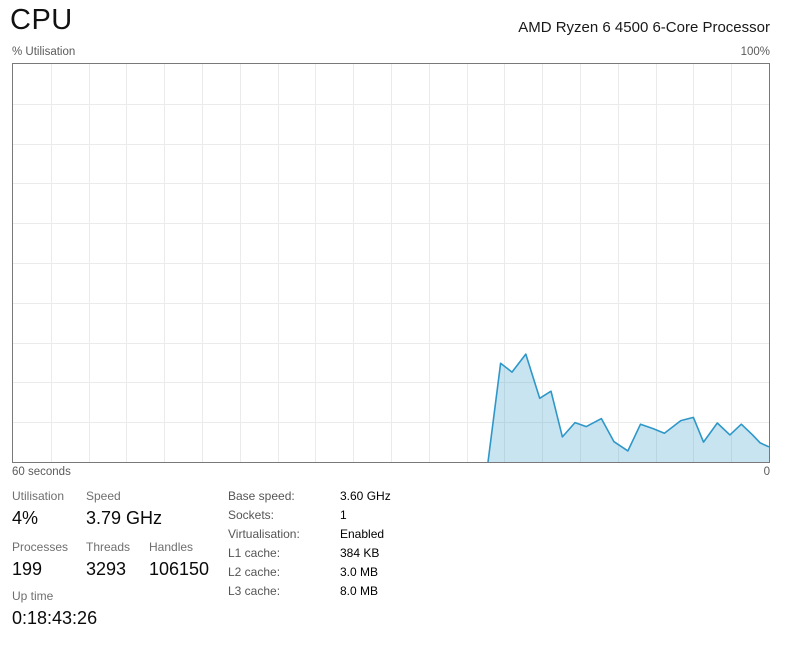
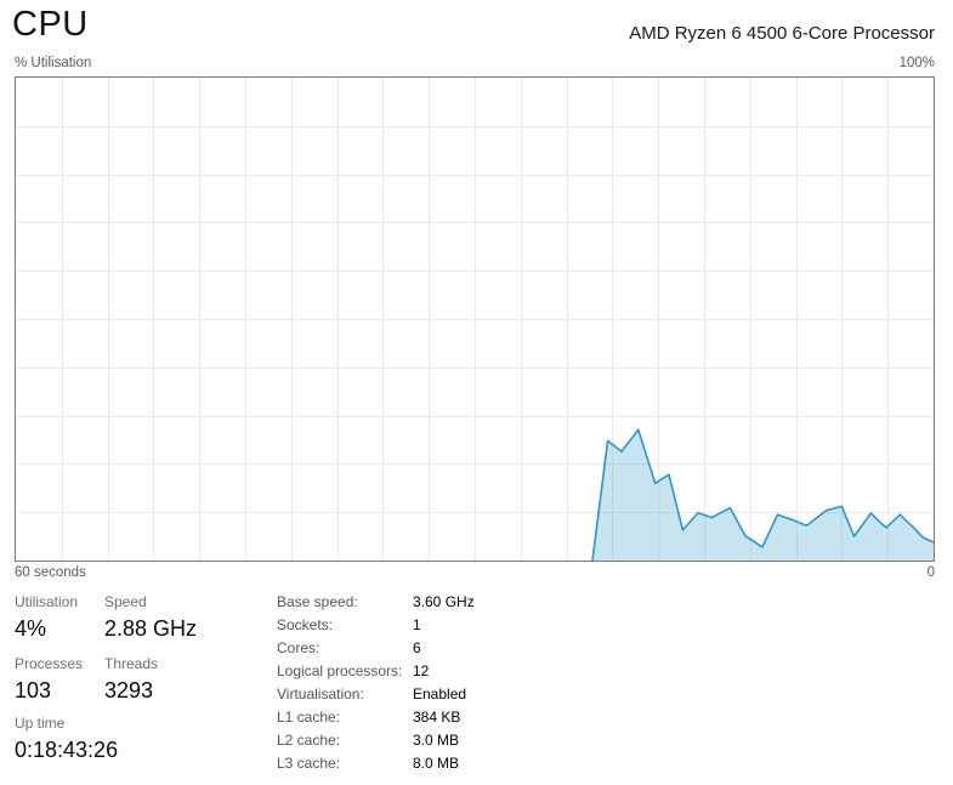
  CPU
  AMD Ryzen 6 4500 6-Core Processor
  % Utilisation
  100%
  60 seconds
  0
  Utilisation
  4%
  Speed
- 3.79 GHz
+ 2.88 GHz
  Processes
- 199
+ 103
  Threads
  3293
- Handles
- 106150
  Up time
  0:18:43:26
  Base speed:
  3.60 GHz
  Sockets:
  1
+ Cores:
+ 6
+ Logical processors:
+ 12
  Virtualisation:
  Enabled
  L1 cache:
  384 KB
  L2 cache:
  3.0 MB
  L3 cache:
  8.0 MB
